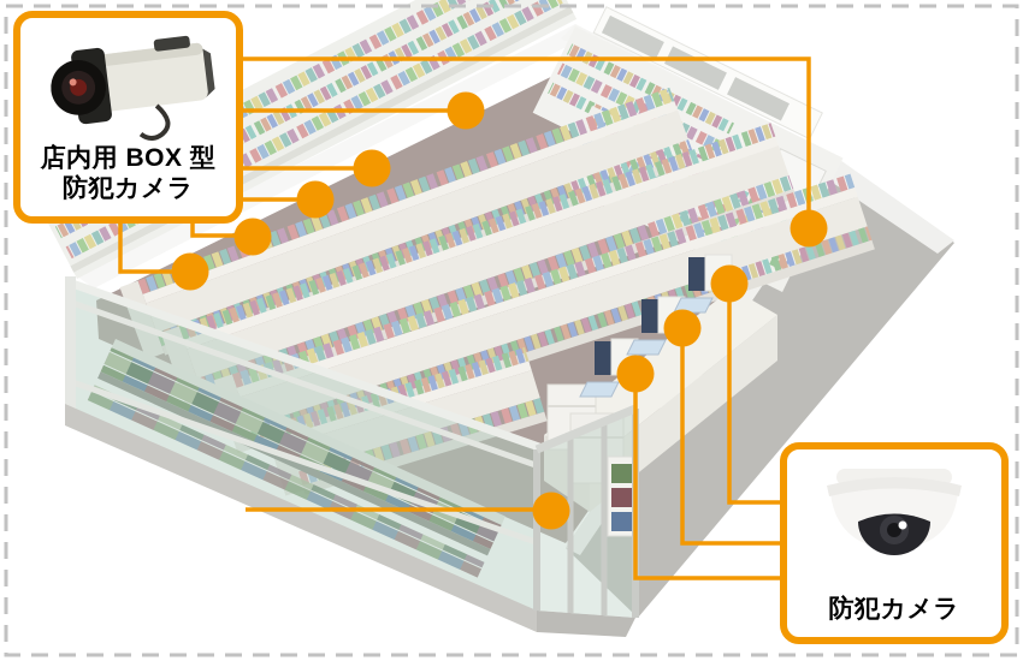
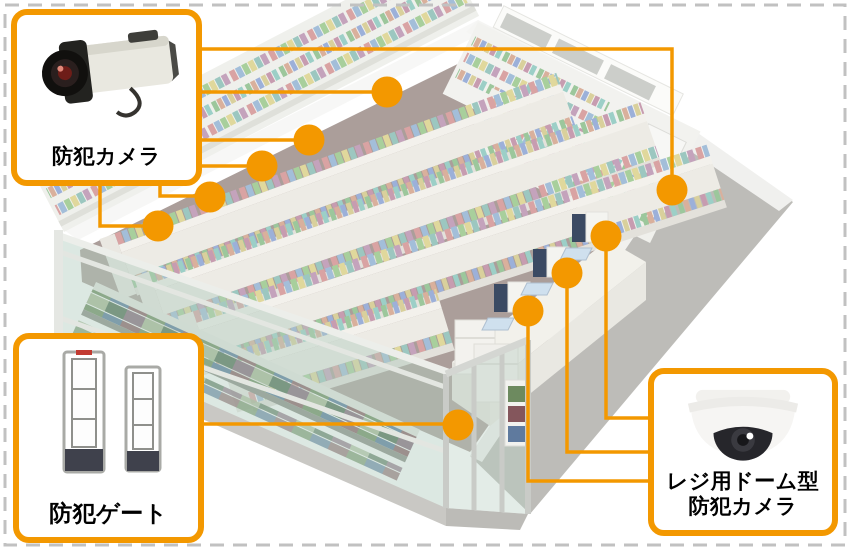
- 店内用 BOX 型
  防犯カメラ
+ 防犯ゲート
+ レジ用ドーム型
  防犯カメラ
